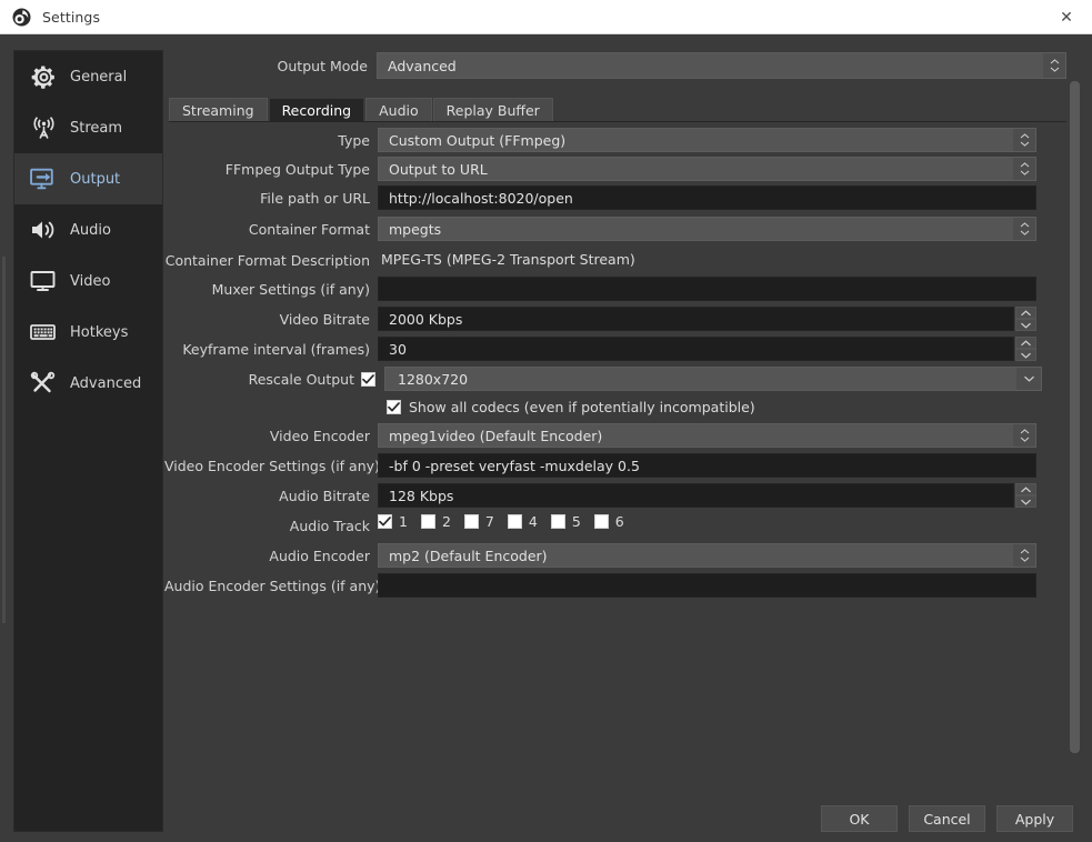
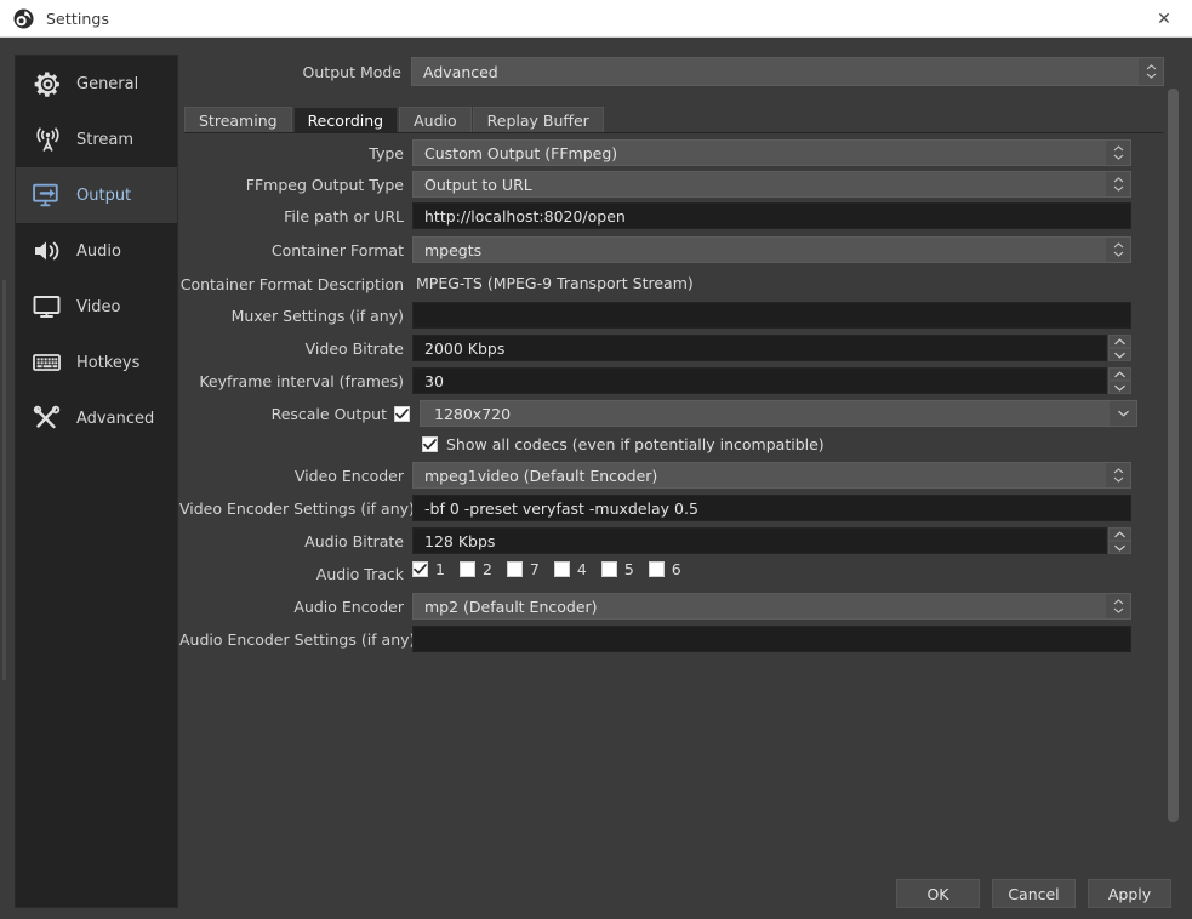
  Settings
  ✕
  General
  Stream
  Output
  Audio
  Video
  Hotkeys
  Advanced
  Output Mode
  Advanced
  Streaming
  Recording
  Audio
  Replay Buffer
  Type
  Custom Output (FFmpeg)
  FFmpeg Output Type
  Output to URL
  File path or URL
  http://localhost:8020/open
  Container Format
  mpegts
  Container Format Description
- MPEG-TS (MPEG-2 Transport Stream)
+ MPEG-TS (MPEG-9 Transport Stream)
  Muxer Settings (if any)
  Video Bitrate
  2000 Kbps
  Keyframe interval (frames)
  30
  Rescale Output
  1280x720
  Show all codecs (even if potentially incompatible)
  Video Encoder
  mpeg1video (Default Encoder)
  Video Encoder Settings (if any
  -bf 0 -preset veryfast -muxdelay 0.5
  Audio Bitrate
  128 Kbps
  Audio Track
  1
  2
  7
  4
  5
  6
  Audio Encoder
  mp2 (Default Encoder)
  Audio Encoder Settings (if any
  OK
  Cancel
  Apply
